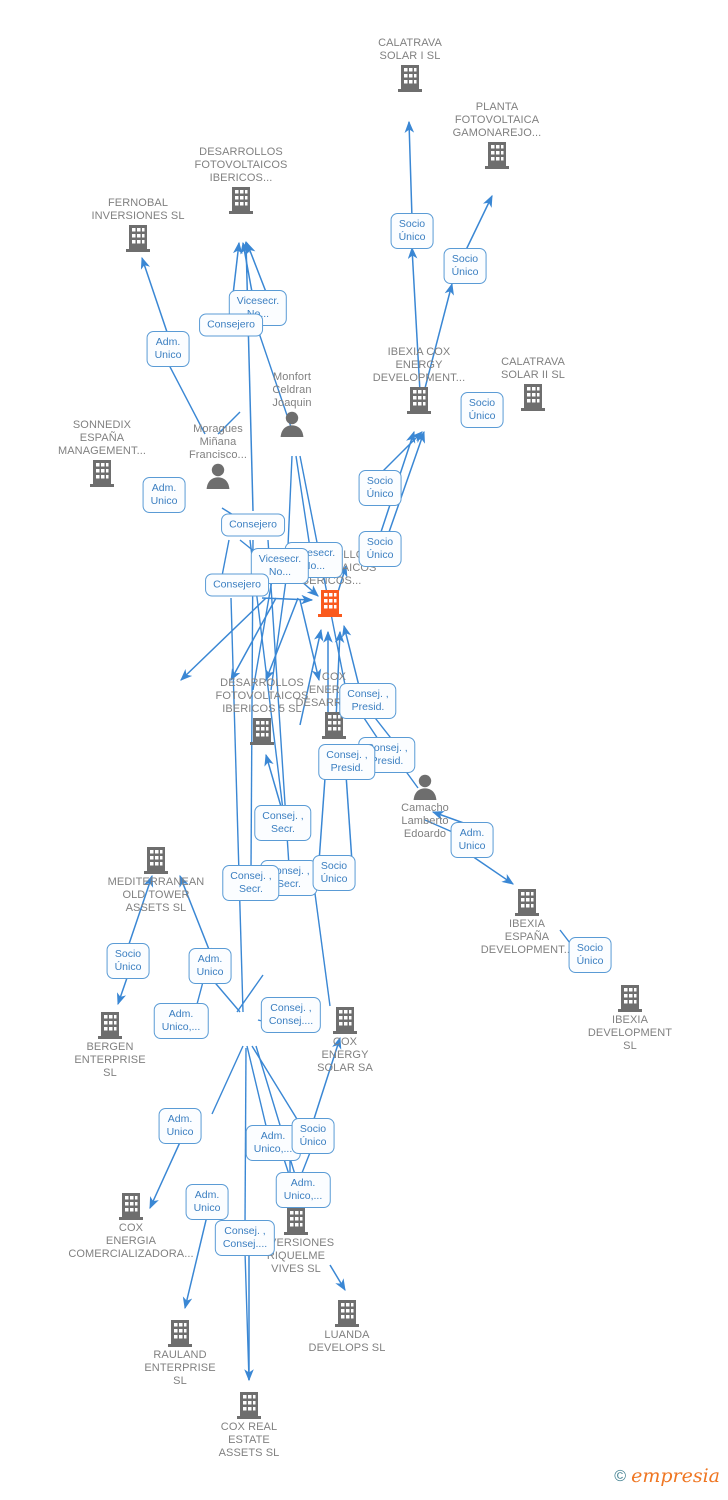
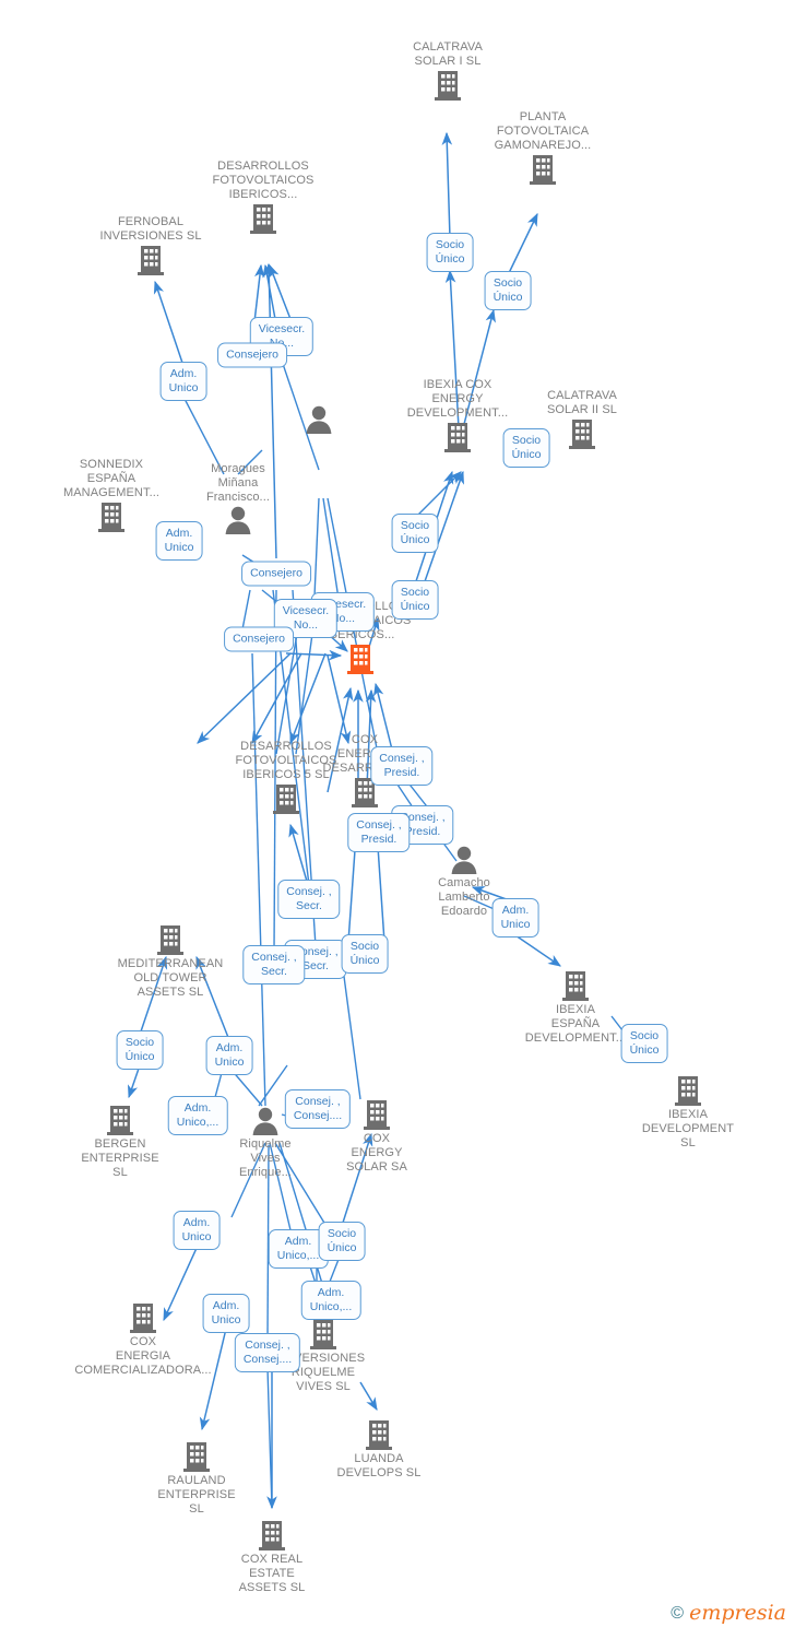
  CALATRAVA
  SOLAR I SL
  PLANTA
  FOTOVOLTAICA
  GAMONAREJO...
  DESARROLLOS
  FOTOVOLTAICOS
  IBERICOS...
  FERNOBAL
  INVERSIONES SL
  IBEXIA COX
  ENERGY
  DEVELOPMENT...
  CALATRAVA
  SOLAR II SL
  SONNEDIX
  ESPAÑA
  MANAGEMENT...
  ERICOS...
  DESARROLLOS
  FOTOVOLTAICOS
  IBERICOS 5 SL
  COX
  MEDITERRANEAN
  OLD TOWER
  ASSETS SL
  IBEXIA
  ESPAÑA
  DEVELOPMENT.
  BERGEN
  ENTERPRISE
  SL
  IBEXIA
  DEVELOPMENT
  SL
  COX
  ENERGY
  SOLAR SA
  COX
  ENERGIA
  COMERCIALIZADORA...
  ERSIONES
  RIQUELME
  VIVES SL
  RAULAND
  ENTERPRISE
  SL
  LUANDA
  DEVELOPS SL
  COX REAL
  ESTATE
  ASSETS SL
- Monfort
- Celdran
- Joaquin
  Moragues
  Miñana
  Francisco...
  Camacho
  Lamberto
  Edoardo
+ Riquelme
+ Vives
+ Enrique...
  Socio
  Único
  Socio
  Único
  Vicesecr.
  Consejero
  Adm.
  Unico
  Socio
  Único
  Adm.
  Unico
  Socio
  Único
  Consejero
  Socio
  Único
  o...
  Vicesecr.
  No...
  Consejero
  Consej. ,
  Presid.
  onsej. ,
  resid.
  Consej. ,
  Presid.
  Consej. ,
  Secr.
  nsej. ,
  Secr.
  Consej. ,
  Secr.
  Socio
  Único
  Adm.
  Unico
  Socio
  Único
  Adm.
  Unico
  Socio
  Único
  Adm.
  Unico,...
  Consej. ,
  Consej....
  Adm.
  Unico
  Adm.
  Unico,...
  Socio
  Único
  Adm.
  Unico,...
  Adm.
  Unico
  Consej. ,
  Consej....
  ©
  empresia
